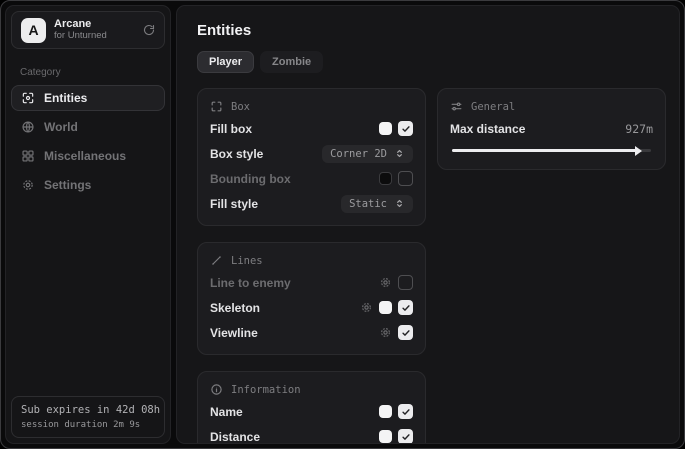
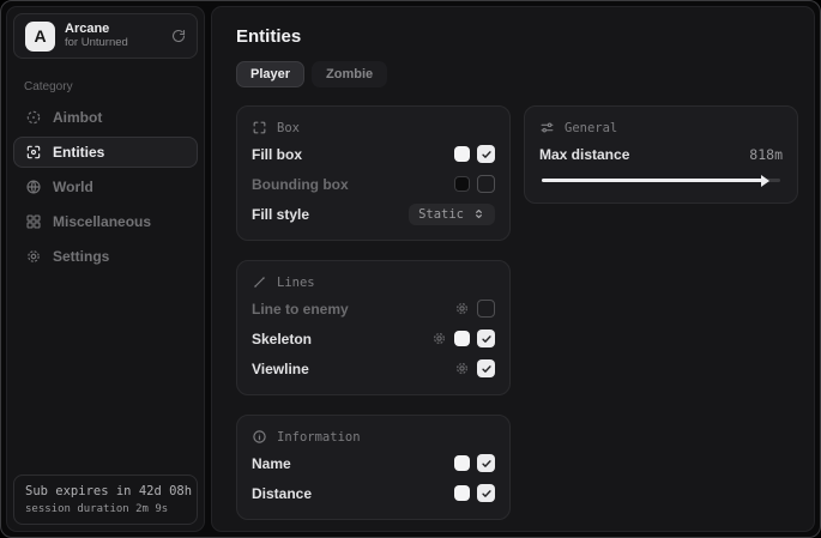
  A
  Arcane
  for Unturned
  Category
+ Aimbot
  Entities
  World
  Miscellaneous
  Settings
  Sub expires in 42d 08h
  session duration 2m 9s
  Entities
  Player
  Zombie
  Box
  Fill box
- Box style
- Corner 2D
  Bounding box
  Fill style
  Static
  Lines
  Line to enemy
  Skeleton
  Viewline
  Information
  Name
  Distance
  General
  Max distance
- 927m
+ 818m
